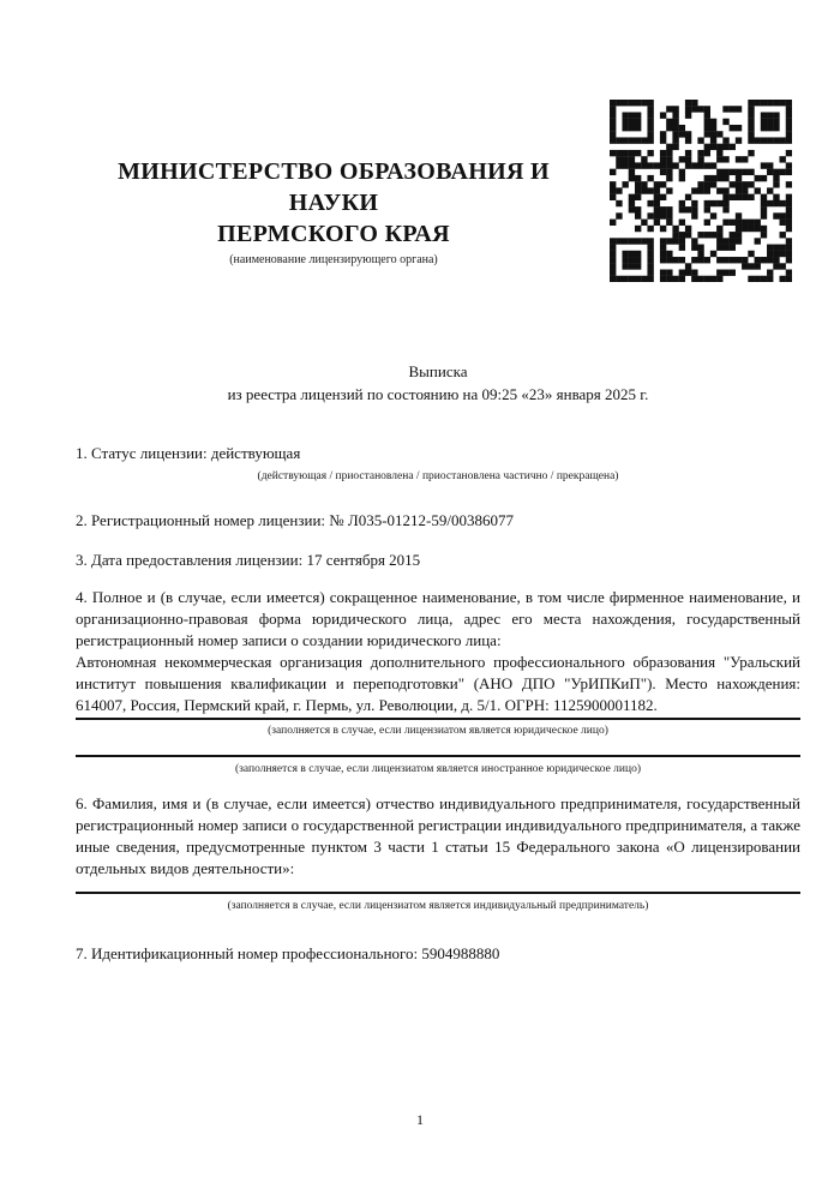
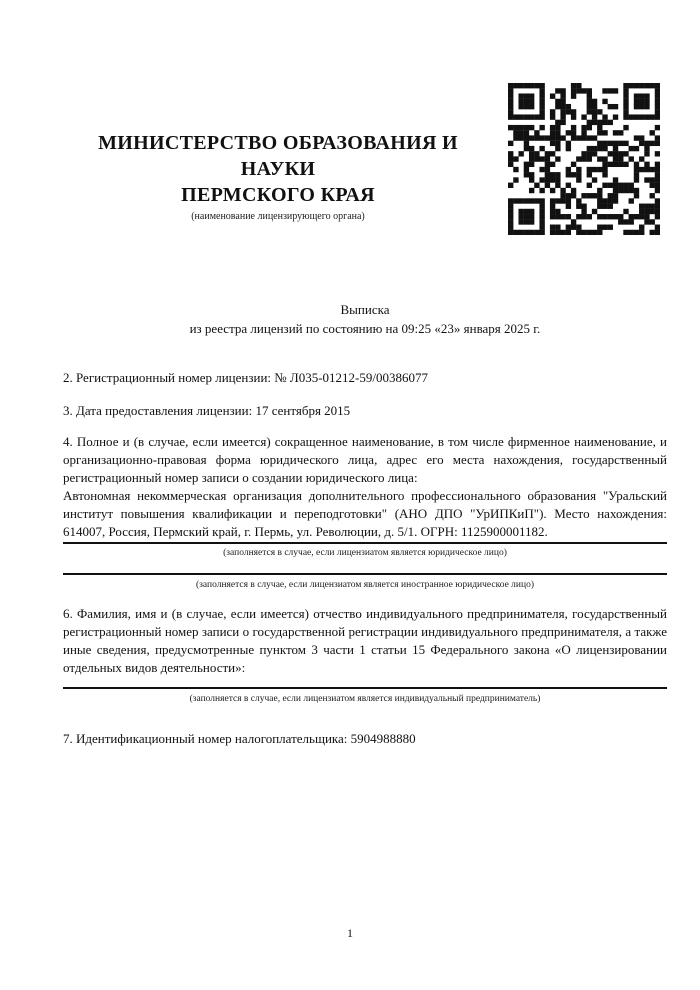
  МИНИСТЕРСТВО ОБРАЗОВАНИЯ И НАУКИ
  ПЕРМСКОГО КРАЯ
  (наименование лицензирующего органа)
  Выписка
  из реестра лицензий по состоянию на 09:25 «23» января 2025 г.
- 1. Статус лицензии: действующая
- (действующая / приостановлена / приостановлена частично / прекращена)
  2. Регистрационный номер лицензии: № Л035-01212-59/00386077
  3. Дата предоставления лицензии: 17 сентября 2015
  4. Полное и (в случае, если имеется) сокращенное наименование, в том числе фирменное наименование, и организационно-правовая форма юридического лица, адрес его места нахождения, государственный регистрационный номер записи о создании юридического лица:
  Автономная некоммерческая организация дополнительного профессионального образования "Уральский институт повышения квалификации и переподготовки" (АНО ДПО "УрИПКиП"). Место нахождения: 614007, Россия, Пермский край, г. Пермь, ул. Революции, д. 5/1. ОГРН: 1125900001182.
  (заполняется в случае, если лицензиатом является юридическое лицо)
  (заполняется в случае, если лицензиатом является иностранное юридическое лицо)
  6. Фамилия, имя и (в случае, если имеется) отчество индивидуального предпринимателя, государственный регистрационный номер записи о государственной регистрации индивидуального предпринимателя, а также иные сведения, предусмотренные пунктом 3 части 1 статьи 15 Федерального закона «О лицензировании отдельных видов деятельности»:
  (заполняется в случае, если лицензиатом является индивидуальный предприниматель)
- 7. Идентификационный номер профессионального: 5904988880
+ 7. Идентификационный номер налогоплательщика: 5904988880
  1
